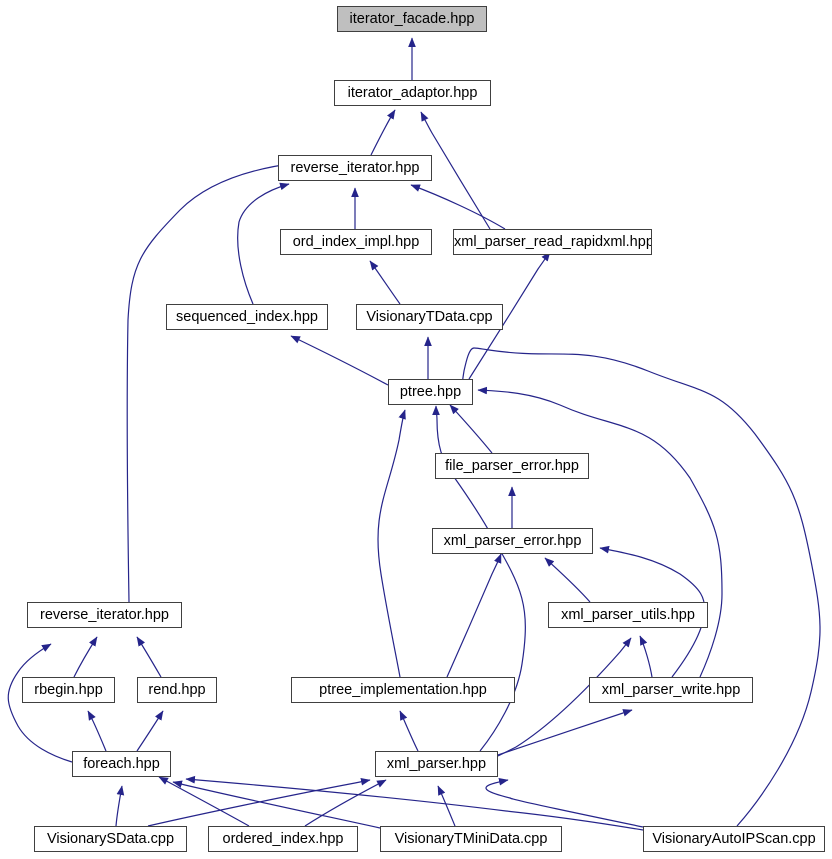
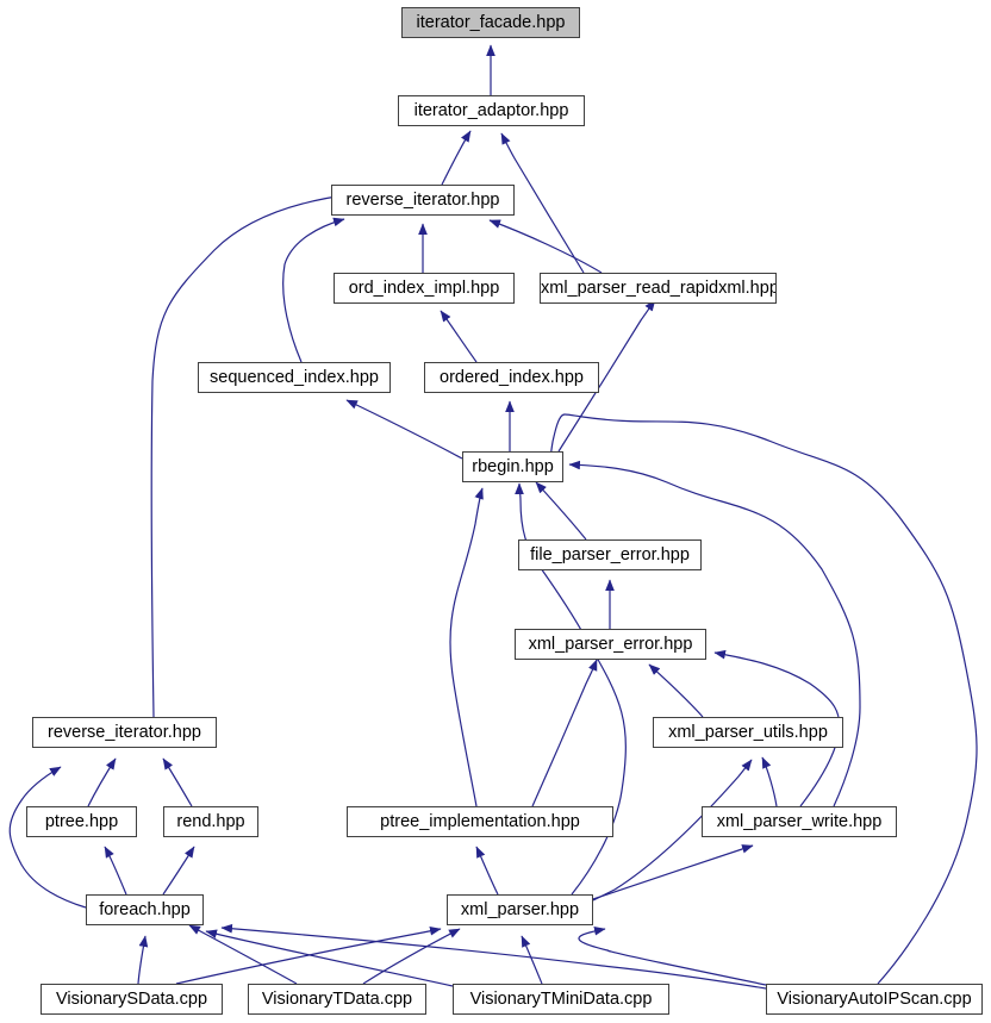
  iterator_facade.hpp
  iterator_adaptor.hpp
  reverse_iterator.hpp
  ord_index_impl.hpp
  xml_parser_read_rapidxml.hpp
  sequenced_index.hpp
- VisionaryTData.cpp
+ ordered_index.hpp
- ptree.hpp
+ rbegin.hpp
  file_parser_error.hpp
  xml_parser_error.hpp
  xml_parser_utils.hpp
  reverse_iterator.hpp
- rbegin.hpp
+ ptree.hpp
  rend.hpp
  ptree_implementation.hpp
  xml_parser_write.hpp
  foreach.hpp
  xml_parser.hpp
  VisionarySData.cpp
- ordered_index.hpp
+ VisionaryTData.cpp
  VisionaryTMiniData.cpp
  VisionaryAutoIPScan.cpp
